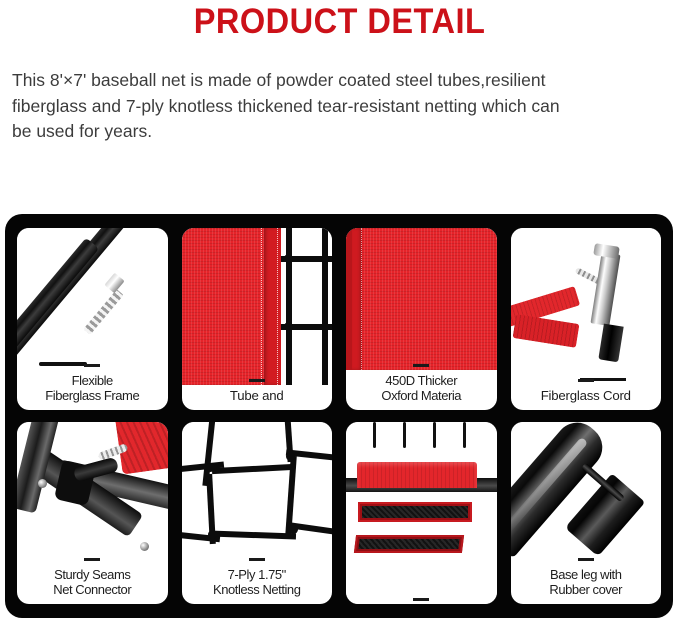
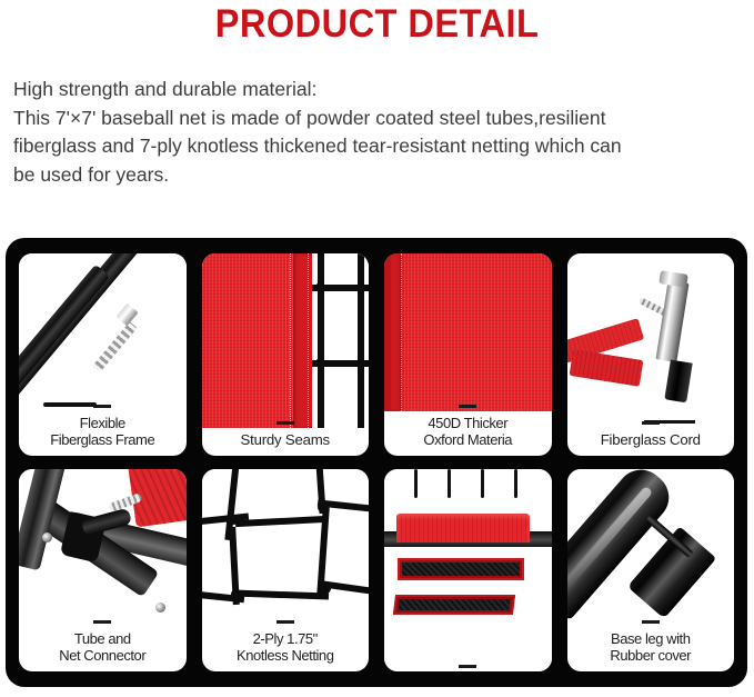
  PRODUCT DETAIL
+ High strength and durable material:
- This 8'×7' baseball net is made of powder coated steel tubes,resilient
+ This 7'×7' baseball net is made of powder coated steel tubes,resilient
  fiberglass and 7-ply knotless thickened tear-resistant netting which can
  be used for years.
  Flexible
  Fiberglass Frame
- Tube and
+ Sturdy Seams
  450D Thicker
  Oxford Materia
  Fiberglass Cord
- Sturdy Seams
+ Tube and
  Net Connector
- 7-Ply 1.75"
+ 2-Ply 1.75"
  Knotless Netting
  Base leg with
  Rubber cover
